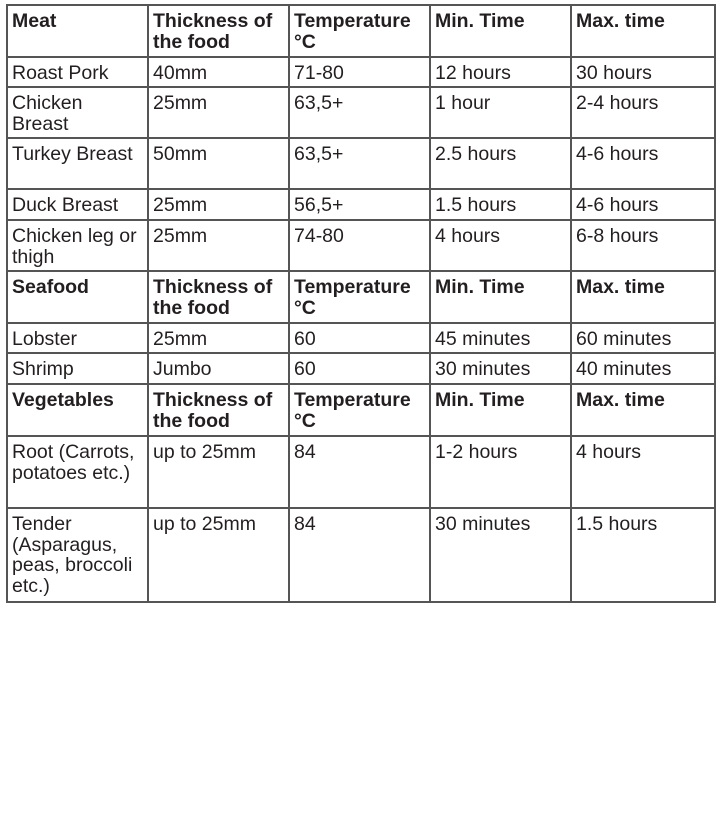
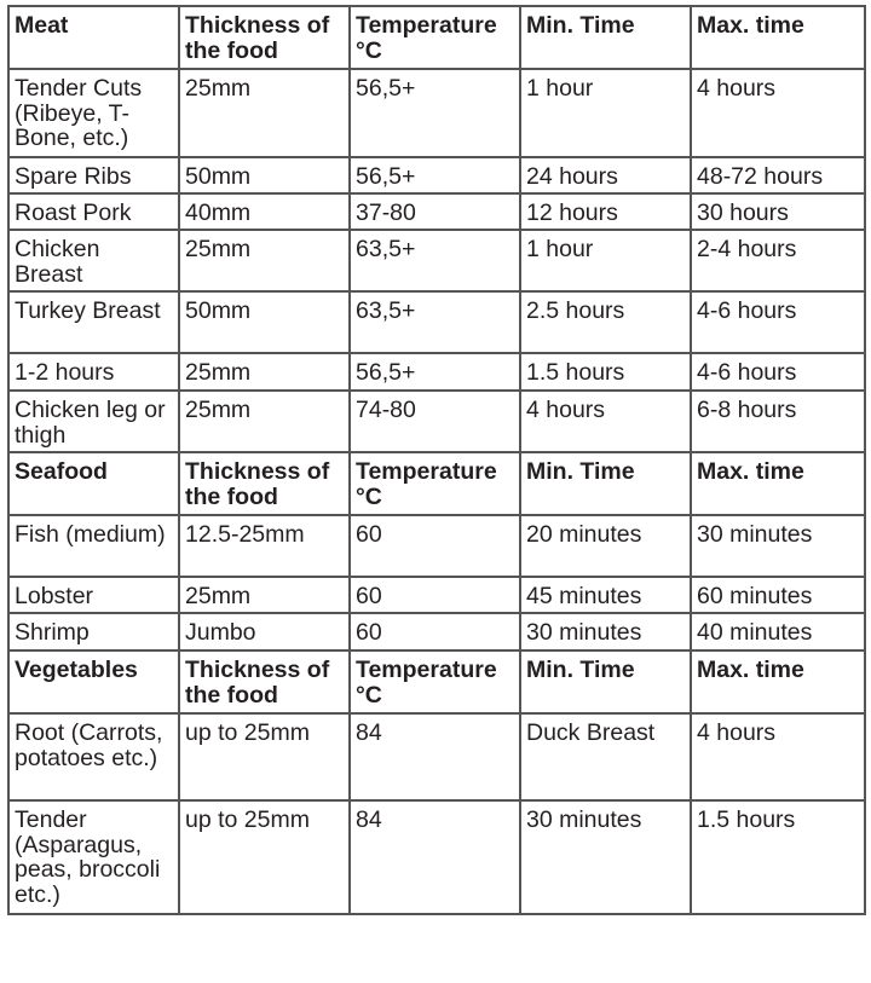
  Meat	Thickness of the food	Temperature °C	Min. Time	Max. time
+ Tender Cuts (Ribeye, T-Bone, etc.)	25mm	56,5+	1 hour	4 hours
+ Spare Ribs	50mm	56,5+	24 hours	48-72 hours
- Roast Pork	40mm	71-80	12 hours	30 hours
+ Roast Pork	40mm	37-80	12 hours	30 hours
  Chicken Breast	25mm	63,5+	1 hour	2-4 hours
  Turkey Breast	50mm	63,5+	2.5 hours	4-6 hours
- Duck Breast	25mm	56,5+	1.5 hours	4-6 hours
+ 1-2 hours	25mm	56,5+	1.5 hours	4-6 hours
  Chicken leg or thigh	25mm	74-80	4 hours	6-8 hours
  Seafood	Thickness of the food	Temperature °C	Min. Time	Max. time
+ Fish (medium)	12.5-25mm	60	20 minutes	30 minutes
  Lobster	25mm	60	45 minutes	60 minutes
  Shrimp	Jumbo	60	30 minutes	40 minutes
  Vegetables	Thickness of the food	Temperature °C	Min. Time	Max. time
- Root (Carrots, potatoes etc.)	up to 25mm	84	1-2 hours	4 hours
+ Root (Carrots, potatoes etc.)	up to 25mm	84	Duck Breast	4 hours
  Tender (Asparagus, peas, broccoli etc.)	up to 25mm	84	30 minutes	1.5 hours
